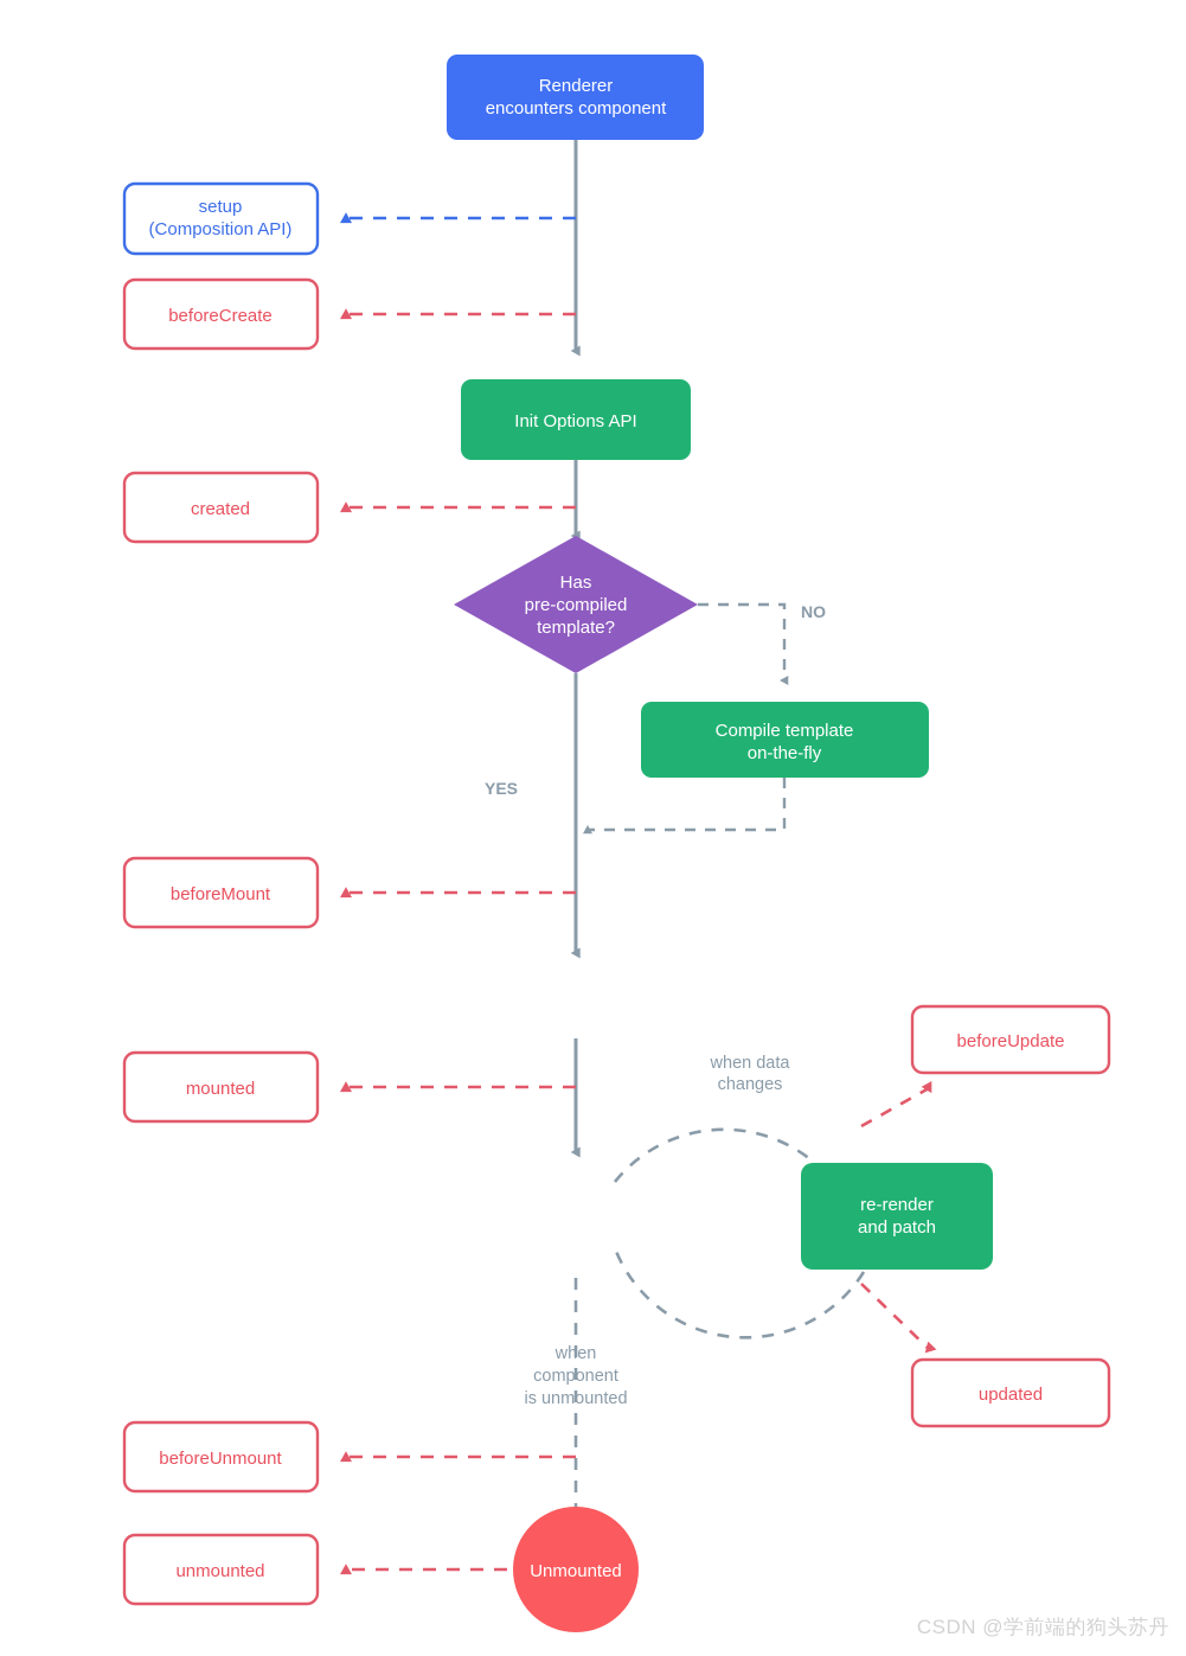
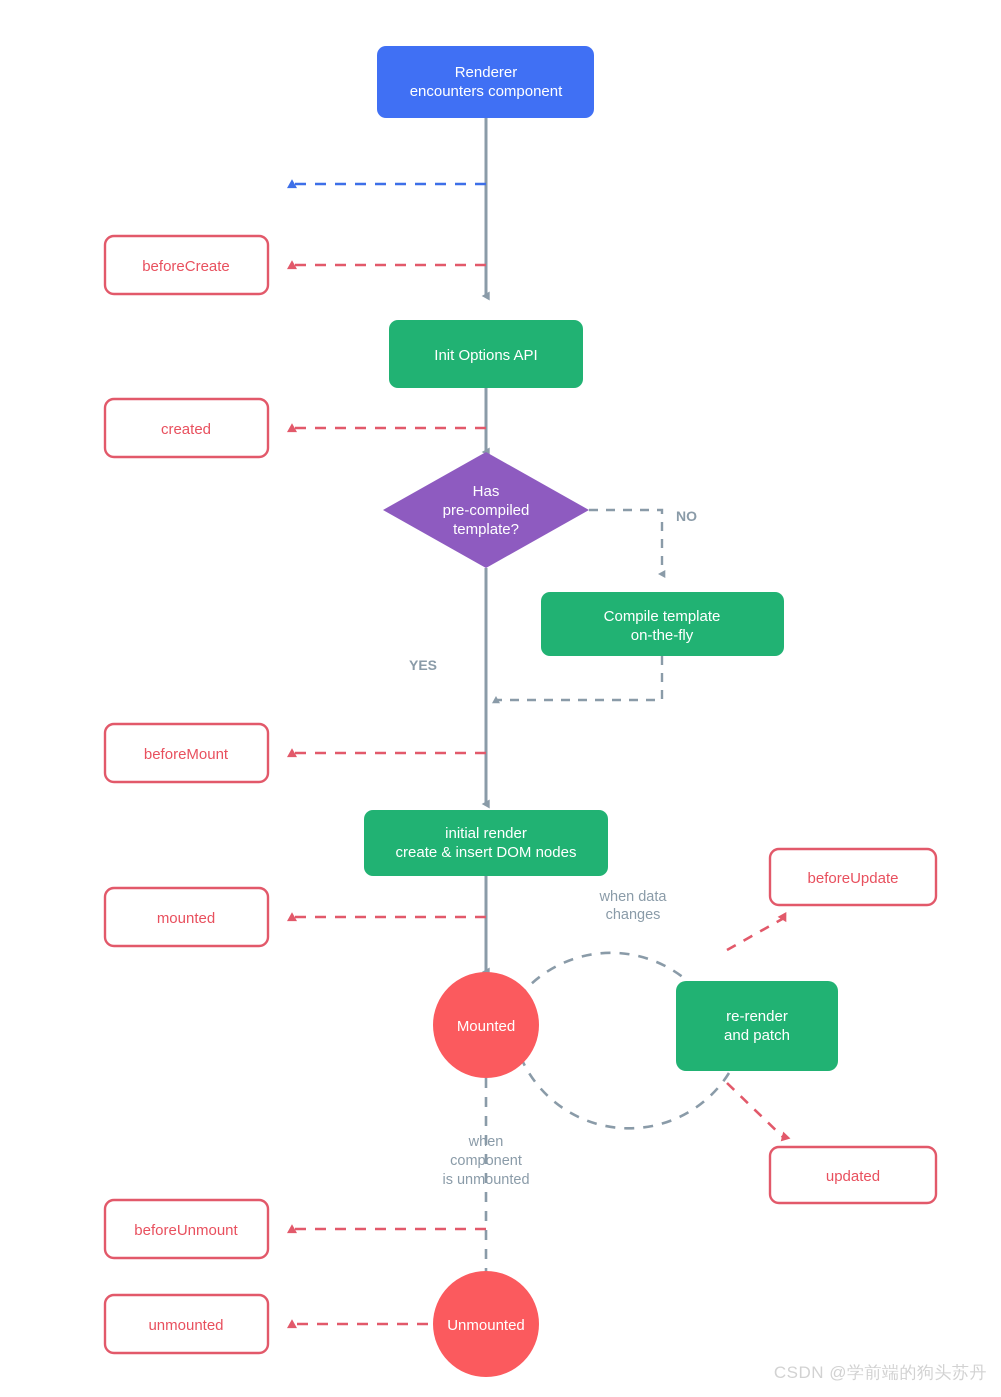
  Renderer
  encounters component
- setup
- (Composition API)
  beforeCreate
  Init Options API
  created
  Has
  pre-compiled
  template?
  NO
  Compile template
  on-the-fly
  YES
  beforeMount
+ initial render
+ create & insert DOM nodes
  mounted
  when data
  changes
  beforeUpdate
+ Mounted
  re-render
  and patch
  updated
  when
  component
  is unmounted
  beforeUnmount
  Unmounted
  unmounted
  CSDN @学前端的狗头苏丹
